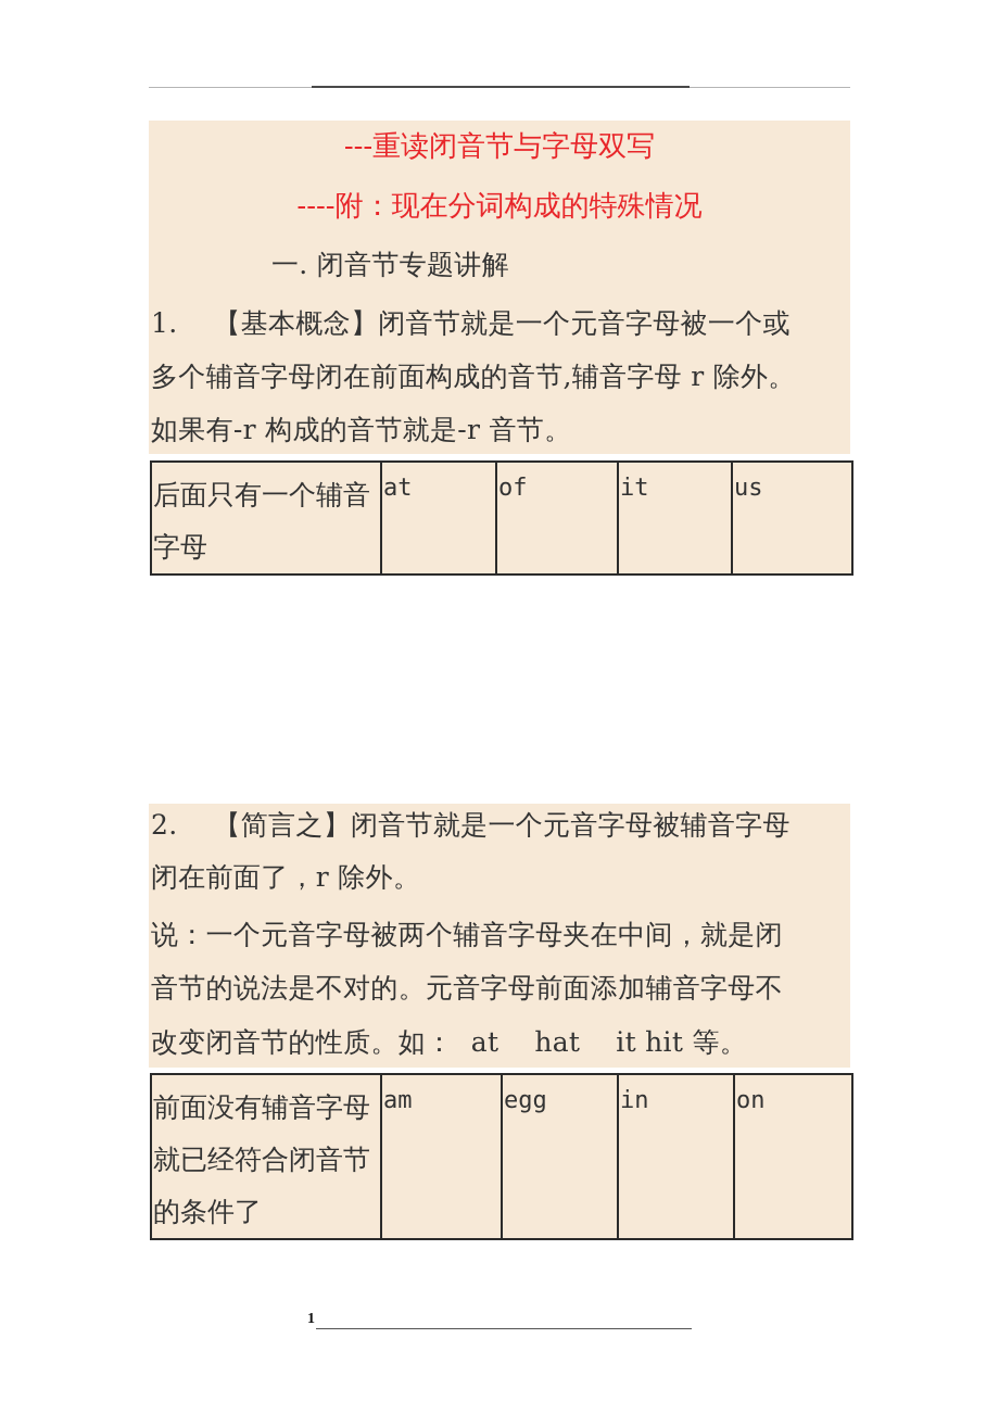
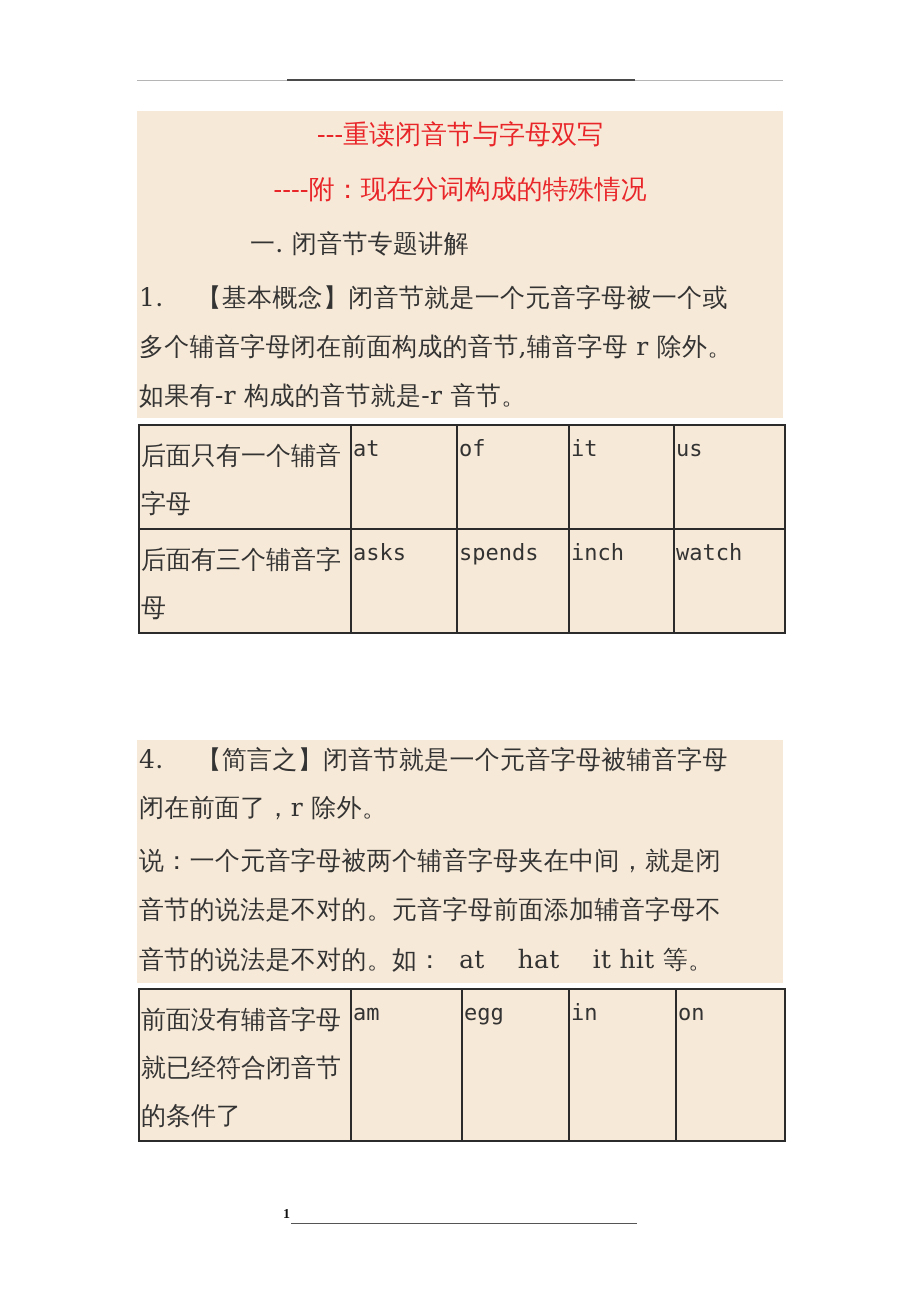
  ---重读闭音节与字母双写
  ----附：现在分词构成的特殊情况
  一. 闭音节专题讲解
  1. 【基本概念】闭音节就是一个元音字母被一个或
  多个辅音字母闭在前面构成的音节,辅音字母 r 除外。
  如果有-r 构成的音节就是-r 音节。
  后面只有一个辅音字母	at	of	it	us
+ 后面有三个辅音字母	asks	spends	inch	watch
- 2. 【简言之】闭音节就是一个元音字母被辅音字母
+ 4. 【简言之】闭音节就是一个元音字母被辅音字母
  闭在前面了，r 除外。
  说：一个元音字母被两个辅音字母夹在中间，就是闭
  音节的说法是不对的。元音字母前面添加辅音字母不
- 改变闭音节的性质。如： at hat it hit 等。
+ 音节的说法是不对的。如： at hat it hit 等。
  前面没有辅音字母就已经符合闭音节的条件了	am	egg	in	on
  1
